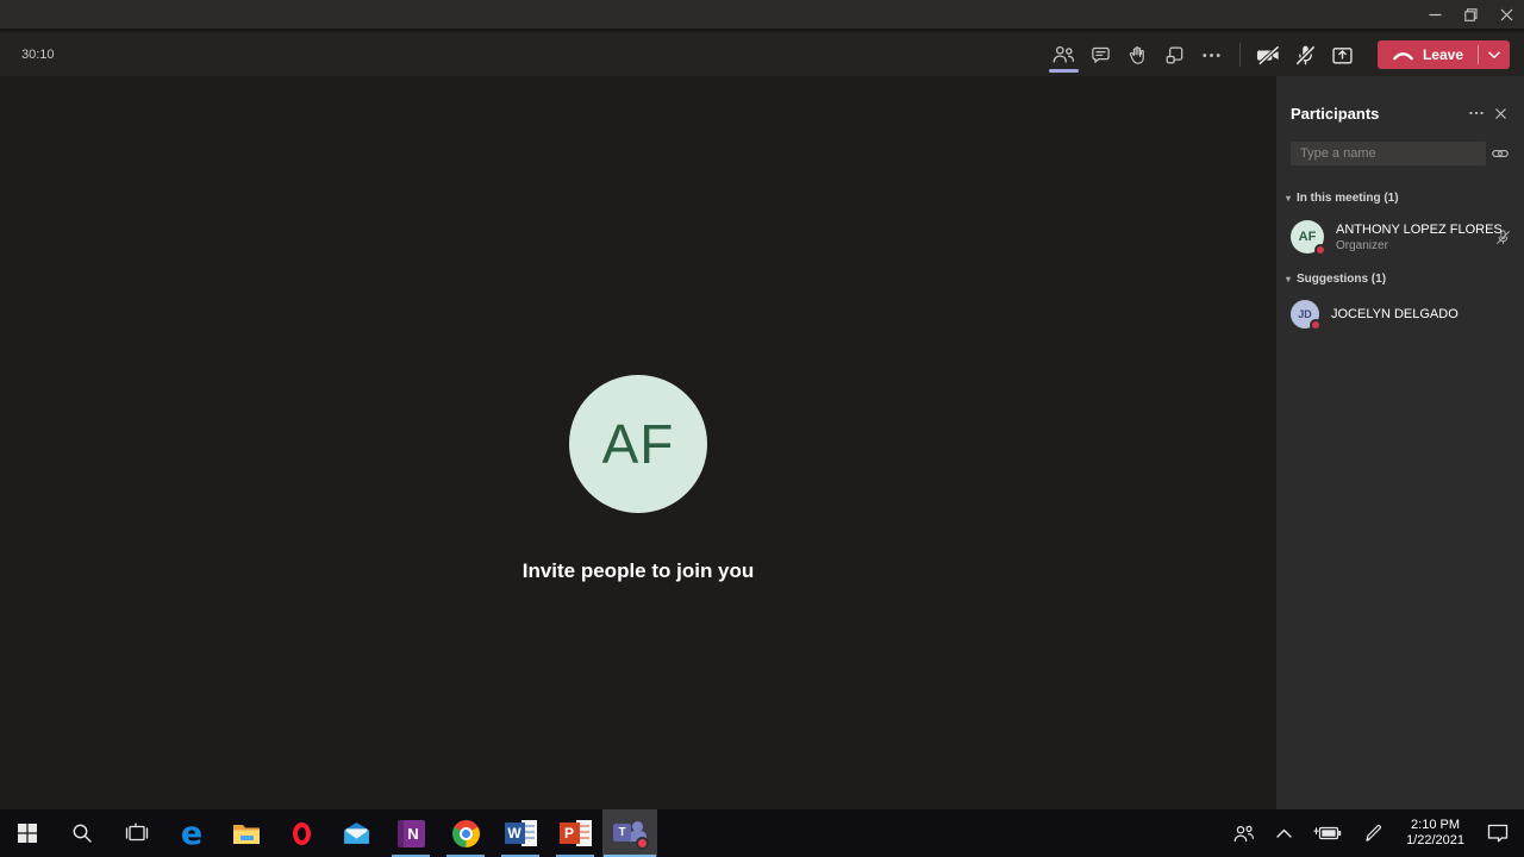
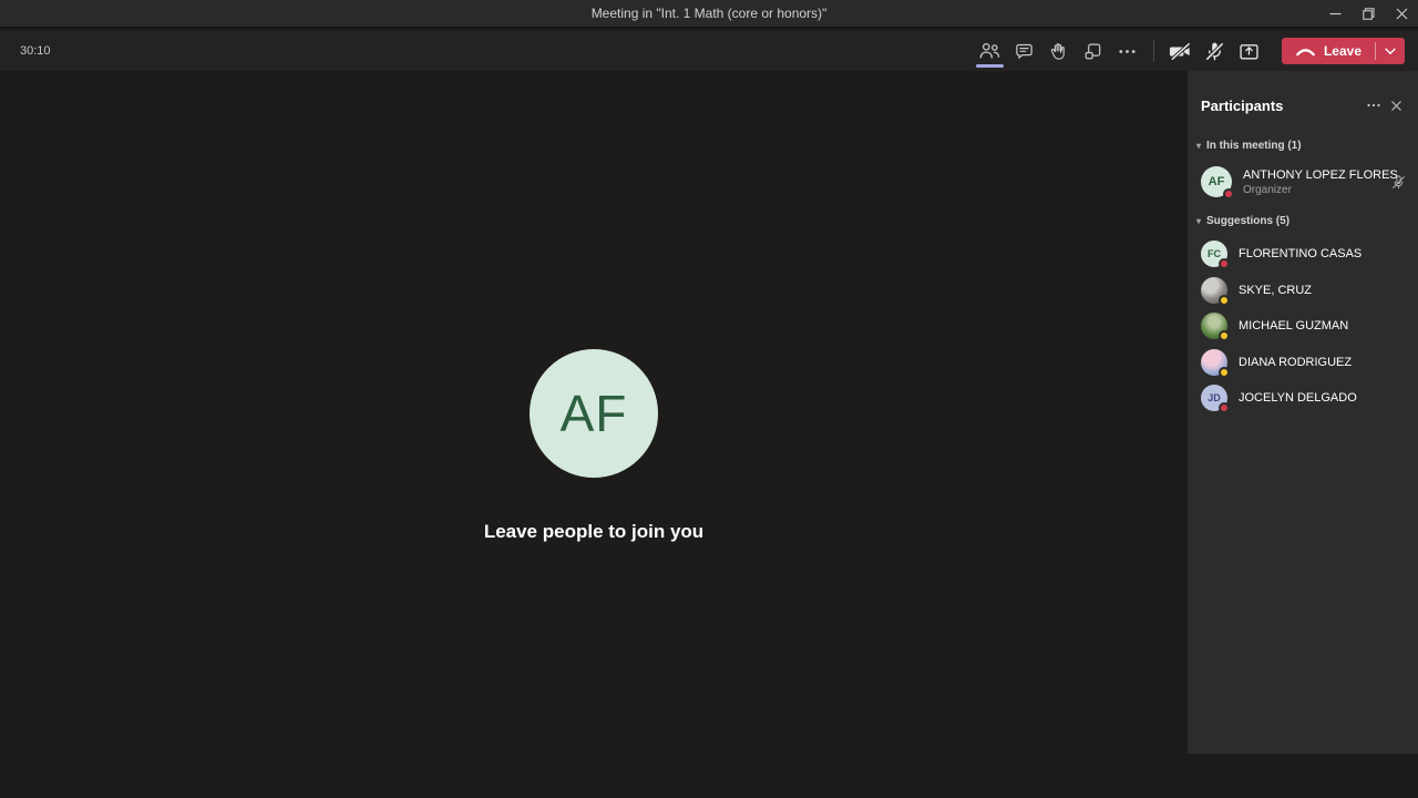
+ Meeting in "Int. 1 Math (core or honors)"
  30:10
  Leave
  AF
- Invite people to join you
+ Leave people to join you
  Participants
- Type a name
  ▾
  In this meeting (1)
  AF
  ANTHONY LOPEZ FLORE
  Organizer
  ▾
- Suggestions (1)
+ Suggestions (5)
+ FC
+ FLORENTINO CASAS
+ SKYE, CRUZ
+ MICHAEL GUZMAN
+ DIANA RODRIGUEZ
  JD
  JOCELYN DELGADO
- e
- N
- W
- P
- T
- 2:10 PM
- 1/22/2021
